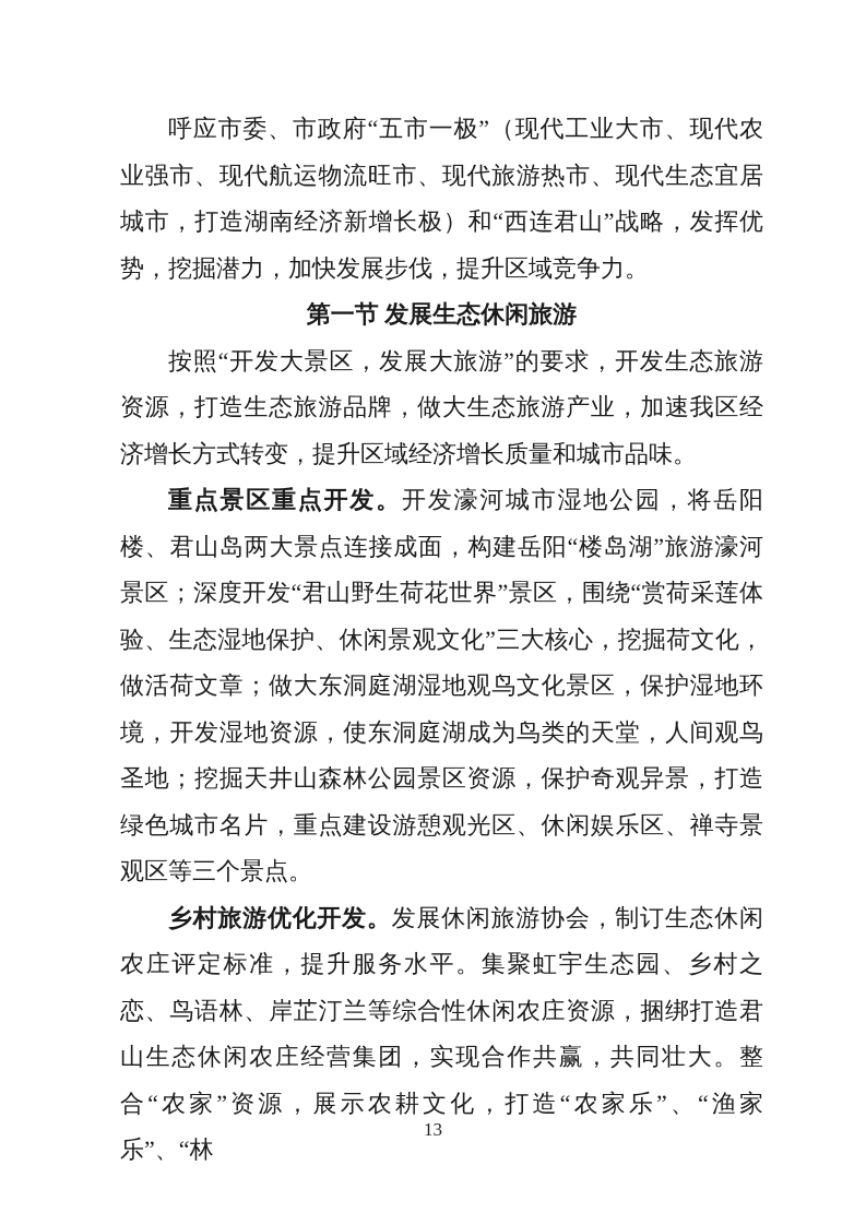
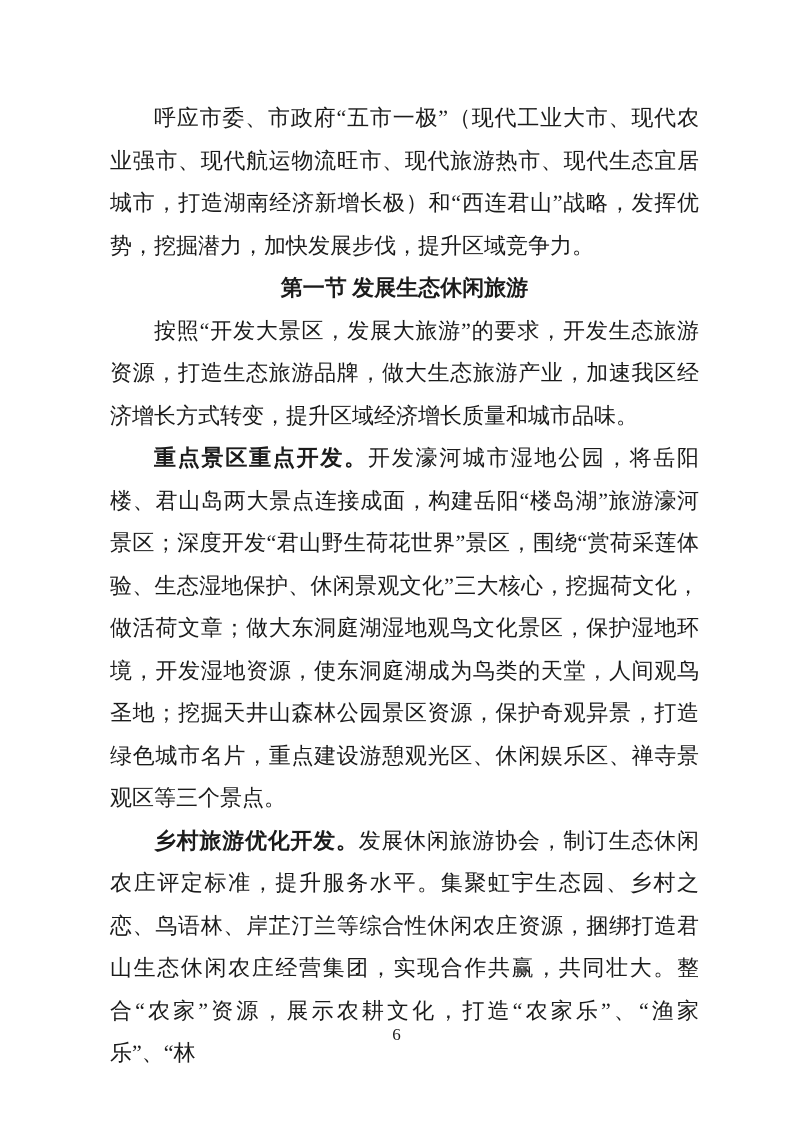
  呼应市委、市政府“五市一极”（现代工业大市、现代农业强市、现代航运物流旺市、现代旅游热市、现代生态宜居城市，打造湖南经济新增长极）和“西连君山”战略，发挥优势，挖掘潜力，加快发展步伐，提升区域竞争力。
  第一节 发展生态休闲旅游
  按照“开发大景区，发展大旅游”的要求，开发生态旅游资源，打造生态旅游品牌，做大生态旅游产业，加速我区经济增长方式转变，提升区域经济增长质量和城市品味。
  重点景区重点开发。开发濠河城市湿地公园，将岳阳楼、君山岛两大景点连接成面，构建岳阳“楼岛湖”旅游濠河景区；深度开发“君山野生荷花世界”景区，围绕“赏荷采莲体验、生态湿地保护、休闲景观文化”三大核心，挖掘荷文化，做活荷文章；做大东洞庭湖湿地观鸟文化景区，保护湿地环境，开发湿地资源，使东洞庭湖成为鸟类的天堂，人间观鸟圣地；挖掘天井山森林公园景区资源，保护奇观异景，打造绿色城市名片，重点建设游憩观光区、休闲娱乐区、禅寺景观区等三个景点。
  乡村旅游优化开发。发展休闲旅游协会，制订生态休闲农庄评定标准，提升服务水平。集聚虹宇生态园、乡村之恋、鸟语林、岸芷汀兰等综合性休闲农庄资源，捆绑打造君山生态休闲农庄经营集团，实现合作共赢，共同壮大。整合“农家”资源，展示农耕文化，打造“农家乐”、“渔家乐”、“林
- 13
+ 6
